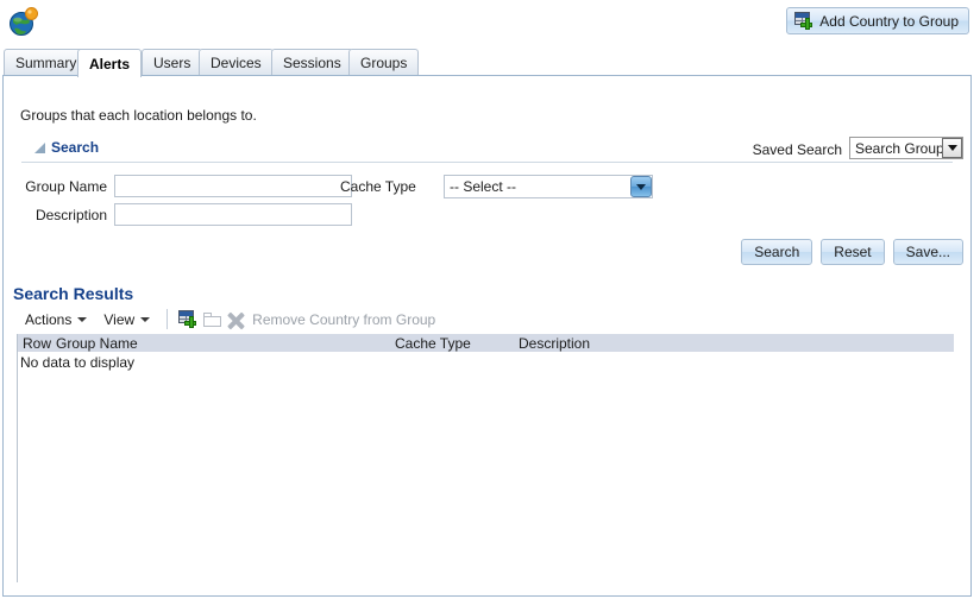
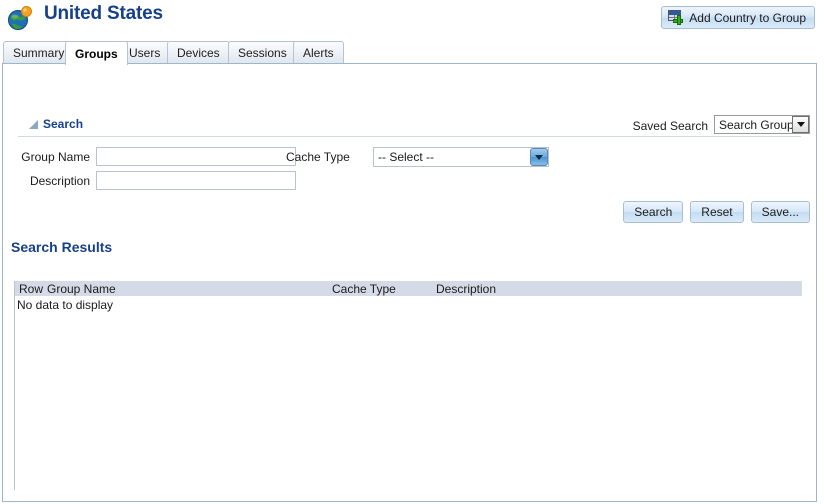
+ United States
  Add Country to Group
  Summary
- Alerts
+ Groups
  Users
  Devices
  Sessions
- Groups
+ Alerts
- Groups that each location belongs to.
  Search
  Saved Search
  Search Group
  Group Name
  Description
  Cache Type
  -- Select --
  Search
  Reset
  Save...
  Search Results
- Actions
- View
- Remove Country from Group
  Row
  Group Name
  Cache Type
  Description
  No data to display
